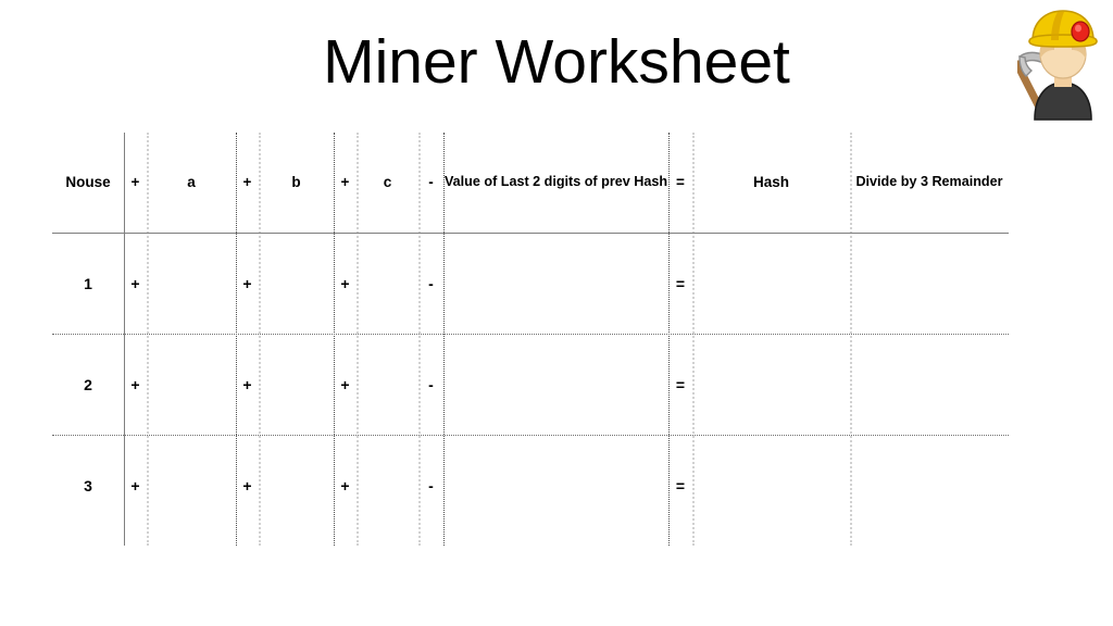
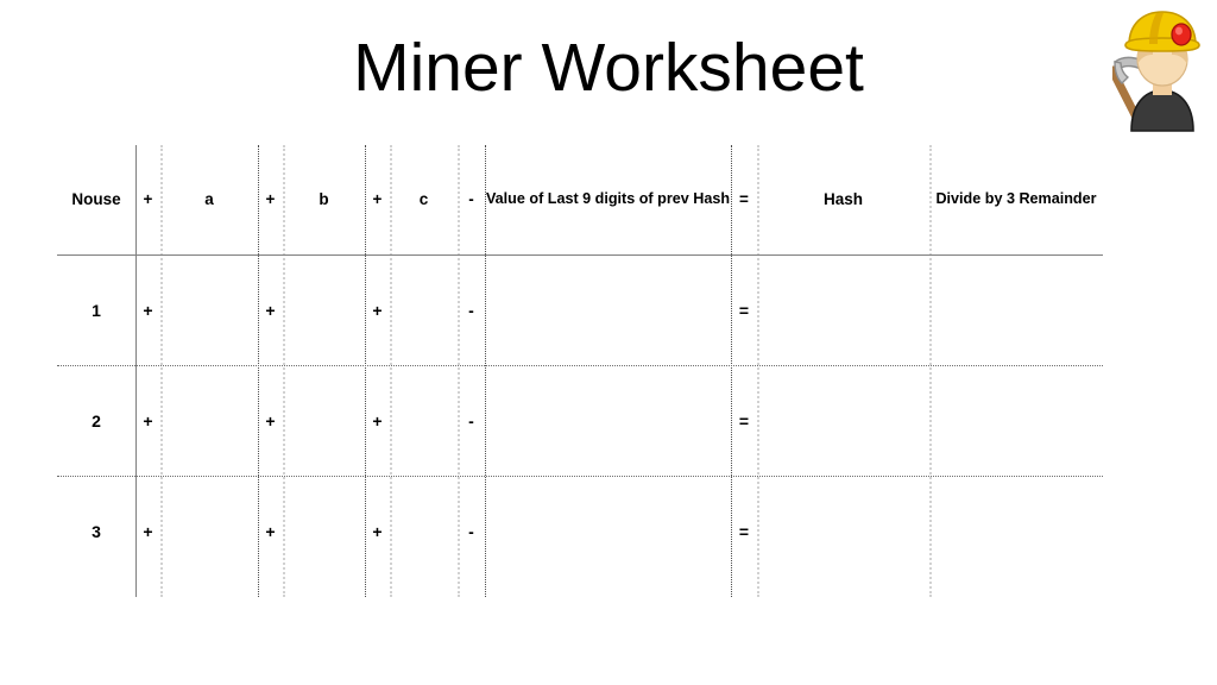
  Miner Worksheet
- Nouse	+	a	+	b	+	c	-	Value of Last 2 digits of prev Hash	=	Hash	Divide by 3 Remainder
+ Nouse	+	a	+	b	+	c	-	Value of Last 9 digits of prev Hash	=	Hash	Divide by 3 Remainder
  1	+		+		+		-		=
  2	+		+		+		-		=
  3	+		+		+		-		=
